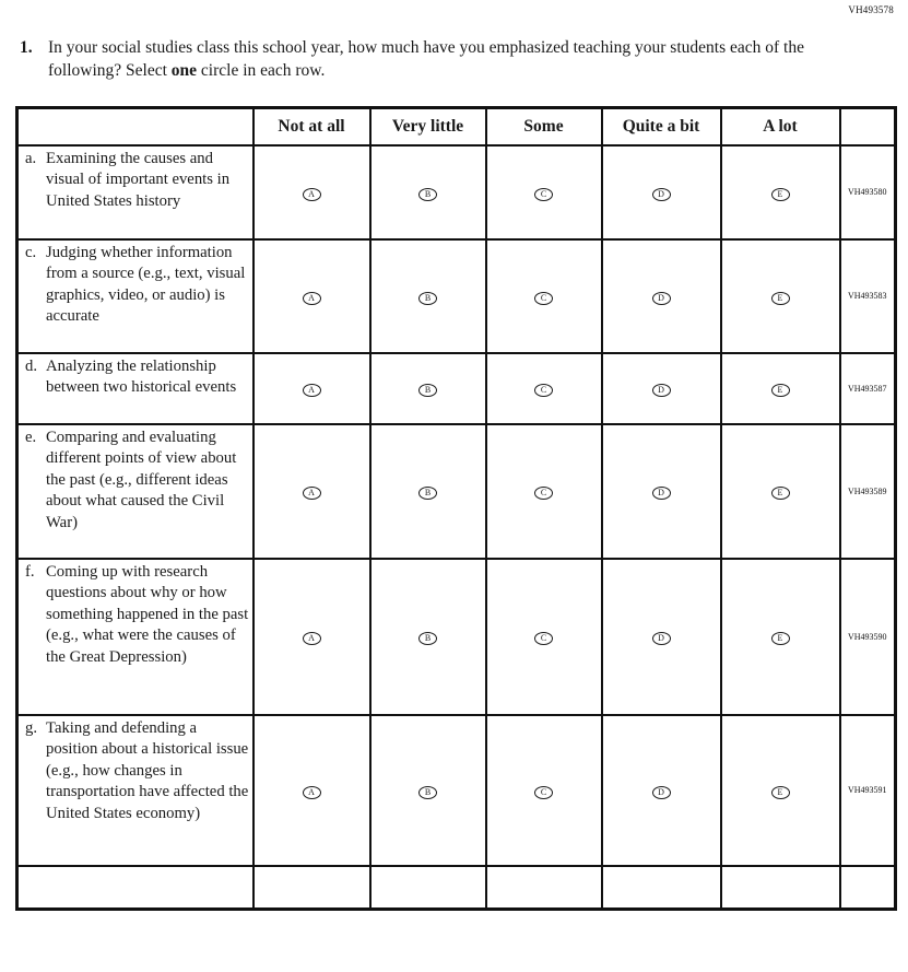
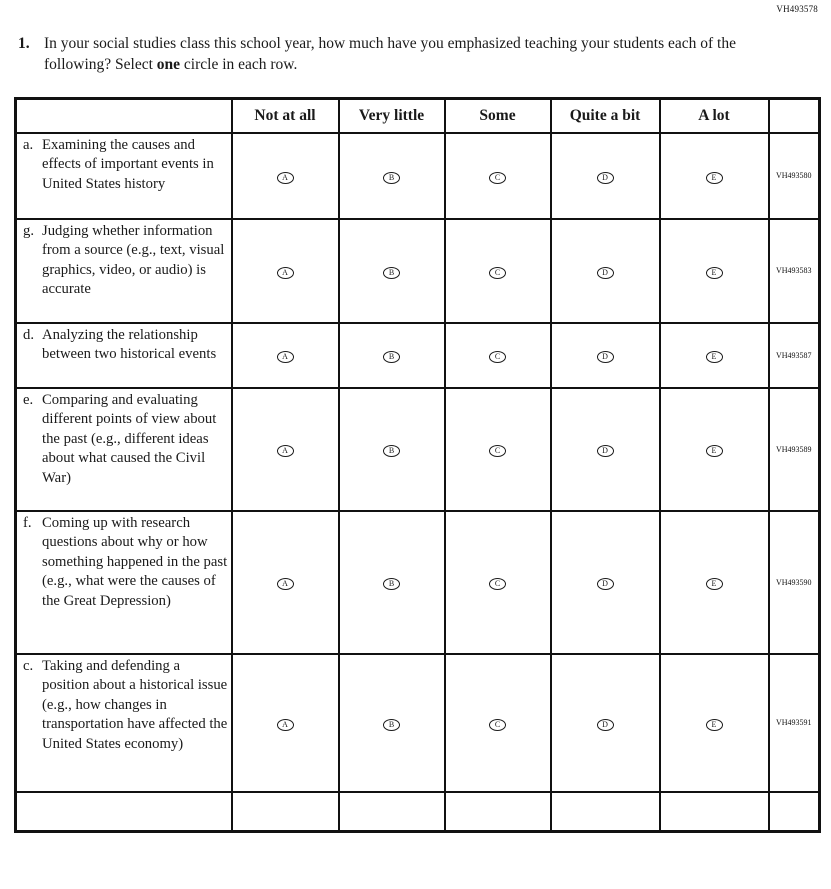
  VH493578
  1.
  In your social studies class this school year, how much have you emphasized teaching your students each of the following? Select one circle in each row.
  	Not at all	Very little	Some	Quite a bit	A lot
- a. Examining the causes and visual of important events in United States history	A	B	C	D	E	VH493580
+ a. Examining the causes and effects of important events in United States history	A	B	C	D	E	VH493580
- c. Judging whether information from a source (e.g., text, visual graphics, video, or audio) is accurate	A	B	C	D	E	VH493583
+ g. Judging whether information from a source (e.g., text, visual graphics, video, or audio) is accurate	A	B	C	D	E	VH493583
  d. Analyzing the relationship between two historical events	A	B	C	D	E	VH493587
  e. Comparing and evaluating different points of view about the past (e.g., different ideas about what caused the Civil War)	A	B	C	D	E	VH493589
  f. Coming up with research questions about why or how something happened in the past (e.g., what were the causes of the Great Depression)	A	B	C	D	E	VH493590
- g. Taking and defending a position about a historical issue (e.g., how changes in transportation have affected the United States economy)	A	B	C	D	E	VH493591
+ c. Taking and defending a position about a historical issue (e.g., how changes in transportation have affected the United States economy)	A	B	C	D	E	VH493591
